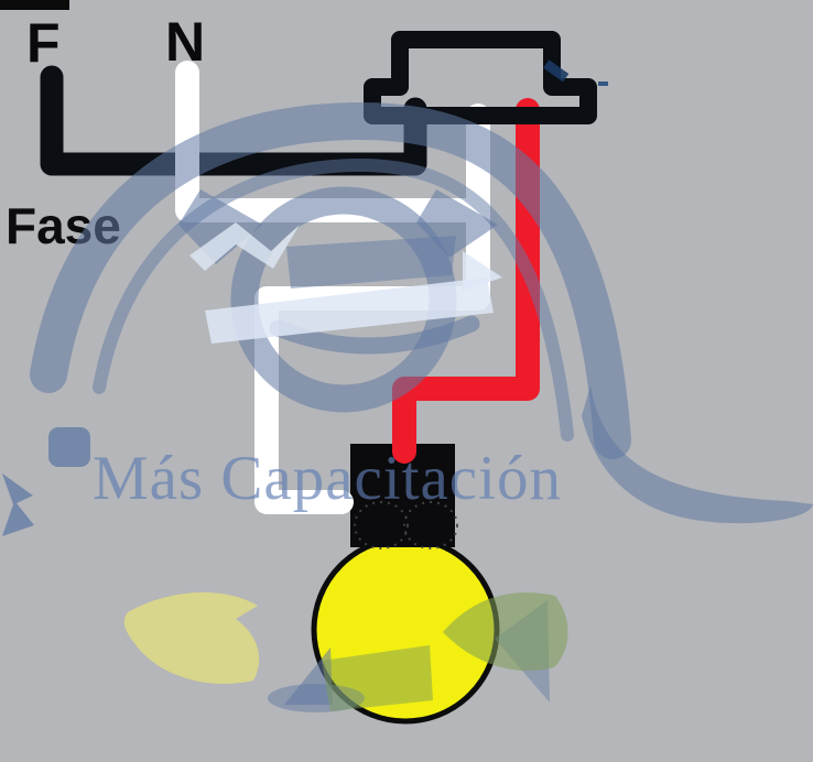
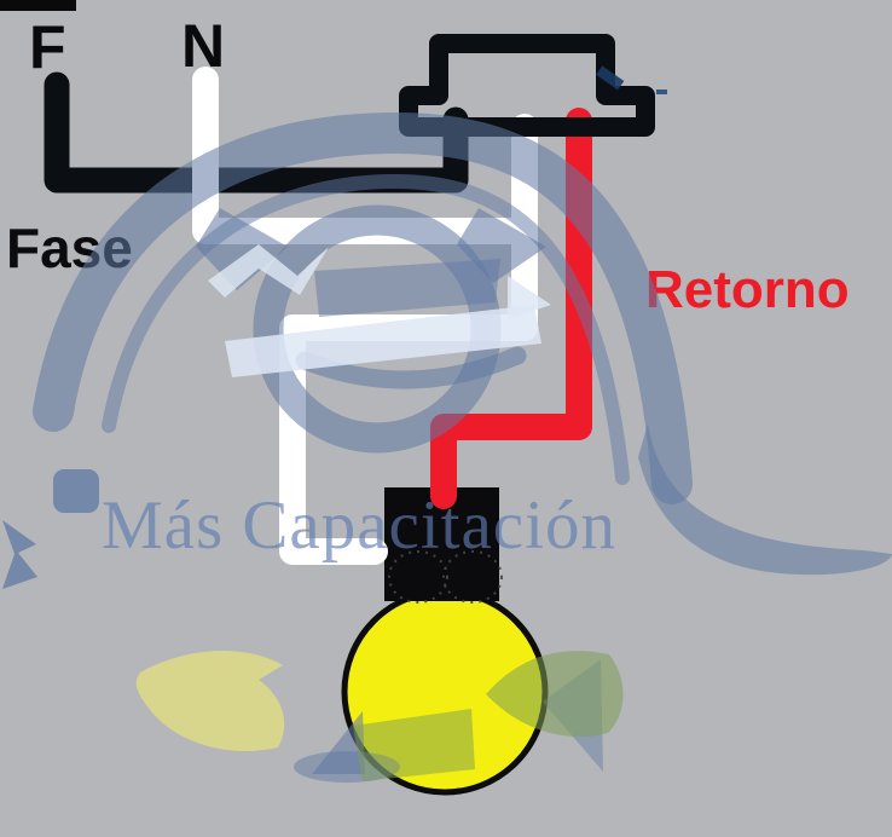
  F
  N
  Fase
+ Retorno
  Más Capacitación
